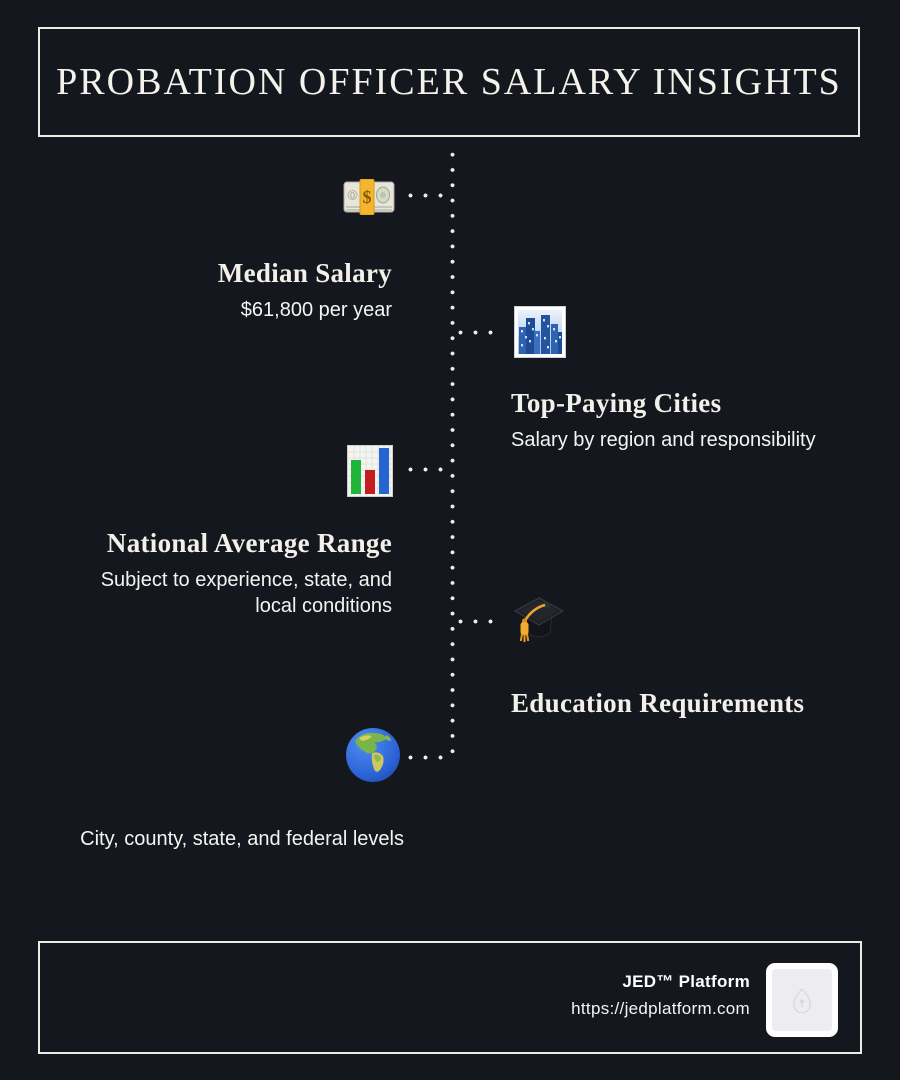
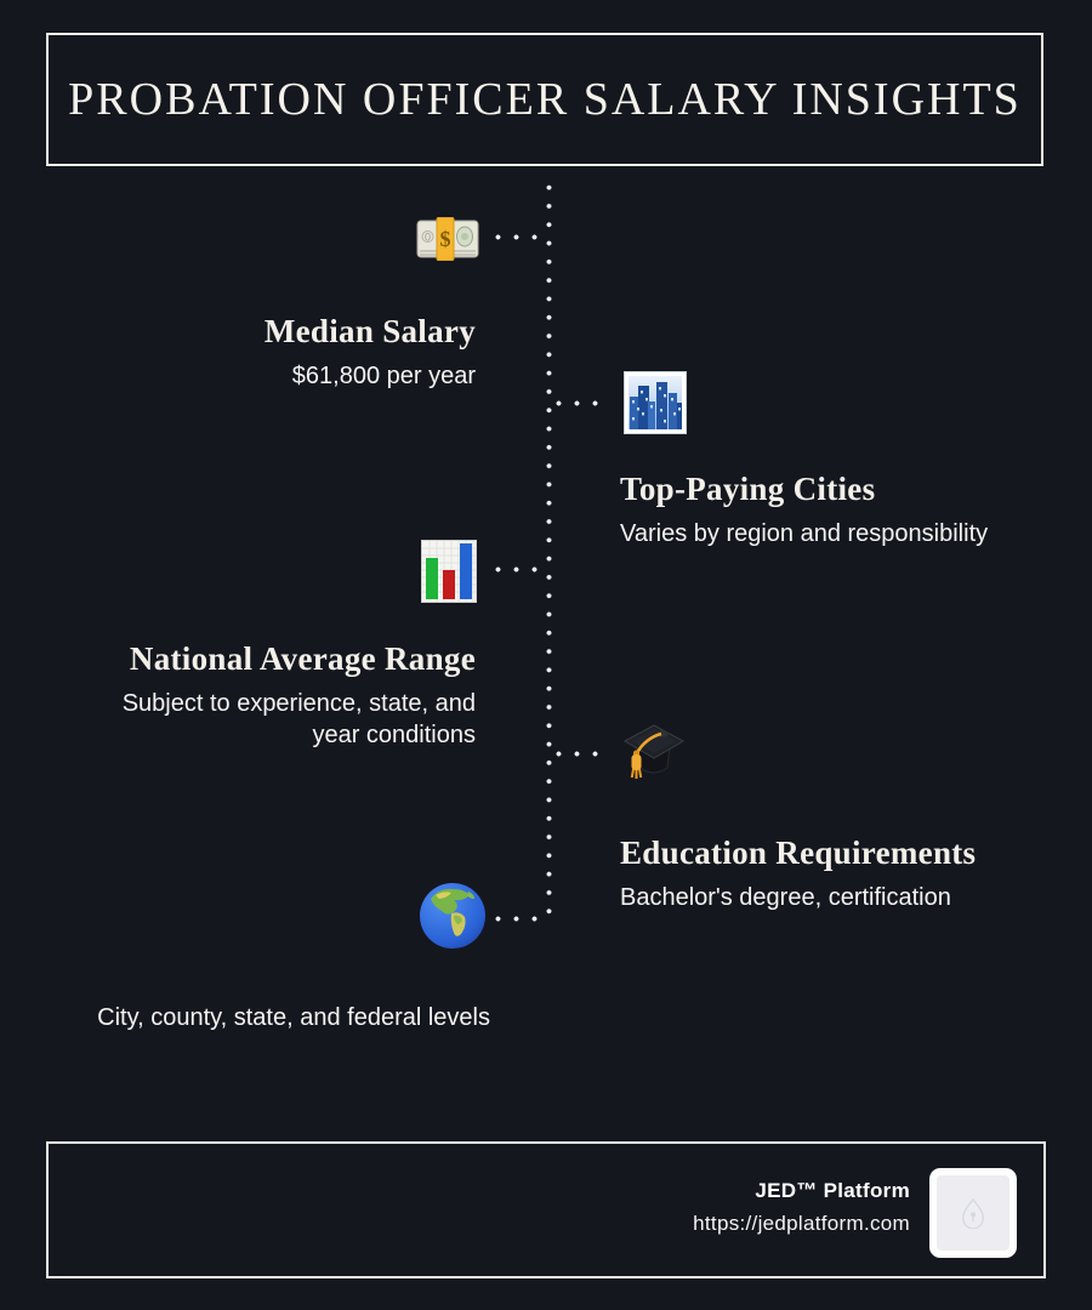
  PROBATION OFFICER SALARY INSIGHTS
  0
  $
  Median Salary
  $61,800 per year
  Top-Paying Cities
- Salary by region and responsibility
+ Varies by region and responsibility
  National Average Range
- Subject to experience, state, and local conditions
+ Subject to experience, state, and year conditions
  Education Requirements
+ Bachelor's degree, certification
  City, county, state, and federal levels
  JED™ Platform
  https://jedplatform.com
